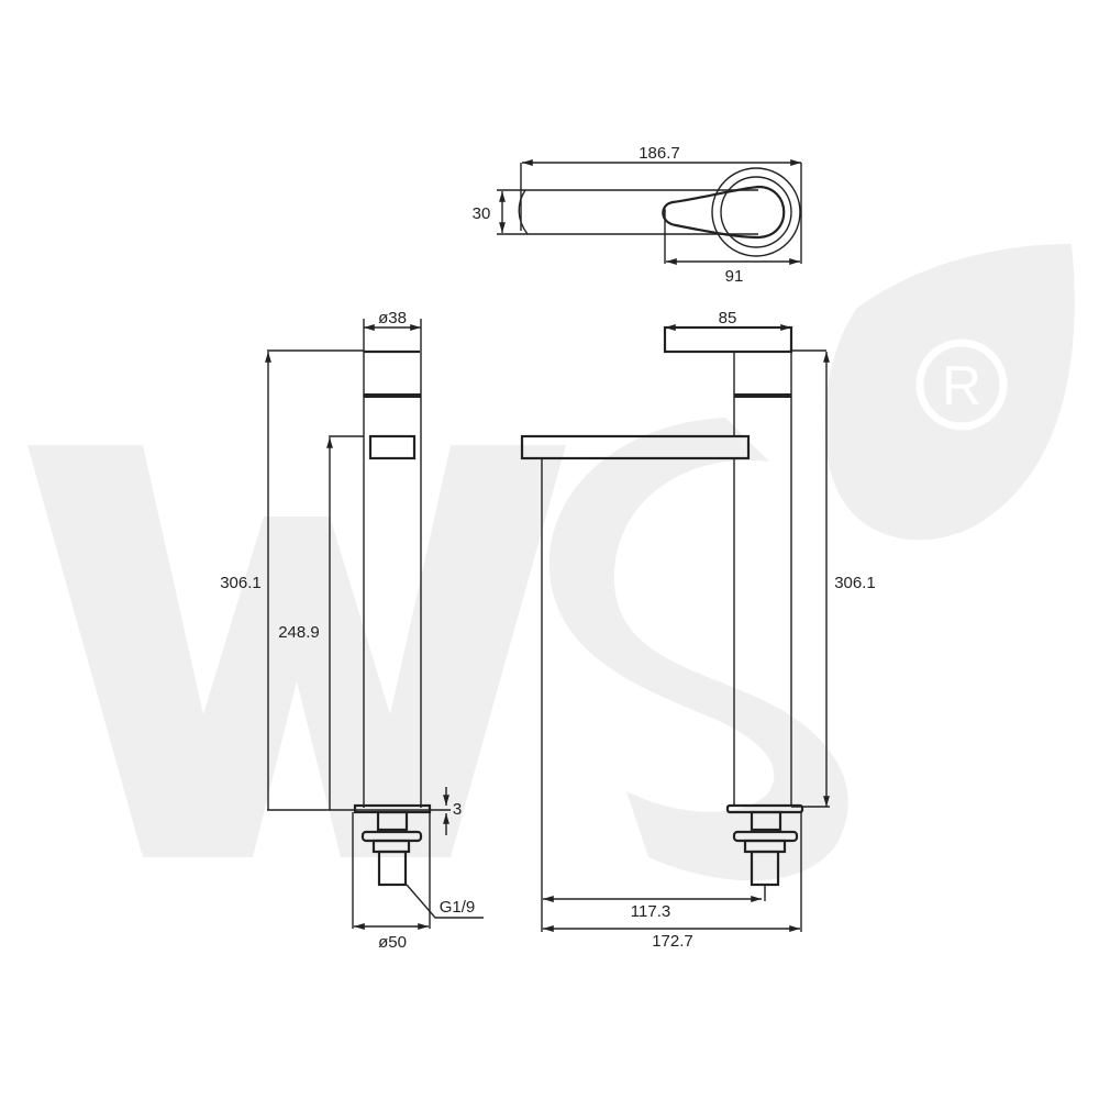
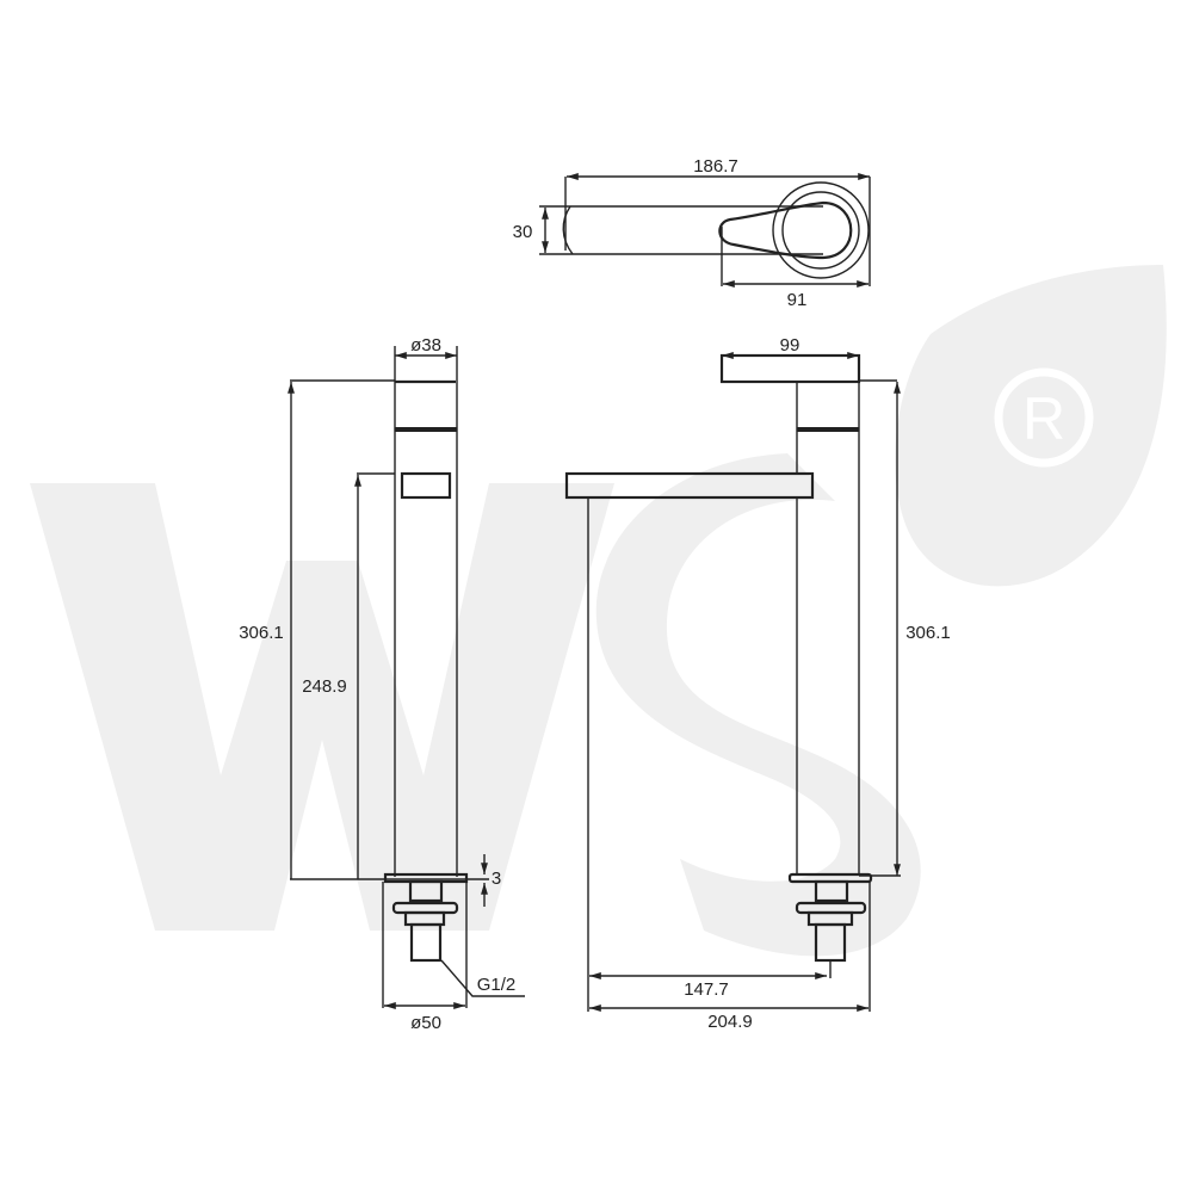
  186.7
  30
  91
  ø38
  306.1
  248.9
  3
- G1/9
+ G1/2
  ø50
- 85
+ 99
  306.1
- 117.3
+ 147.7
- 172.7
+ 204.9
